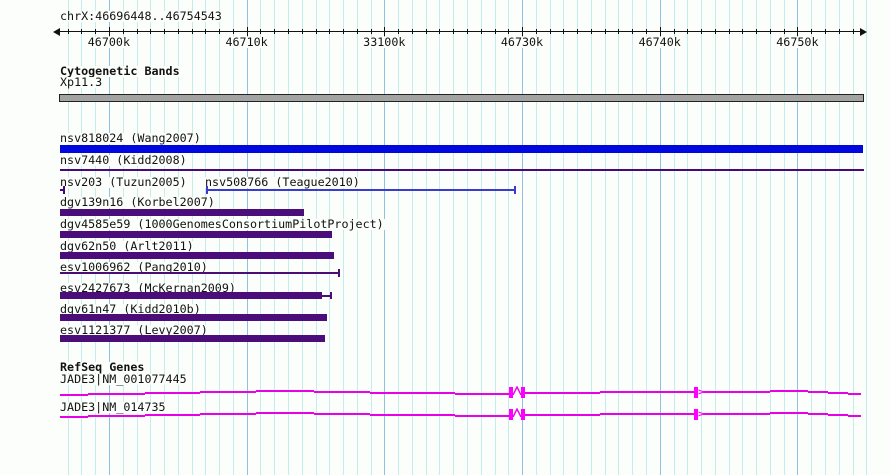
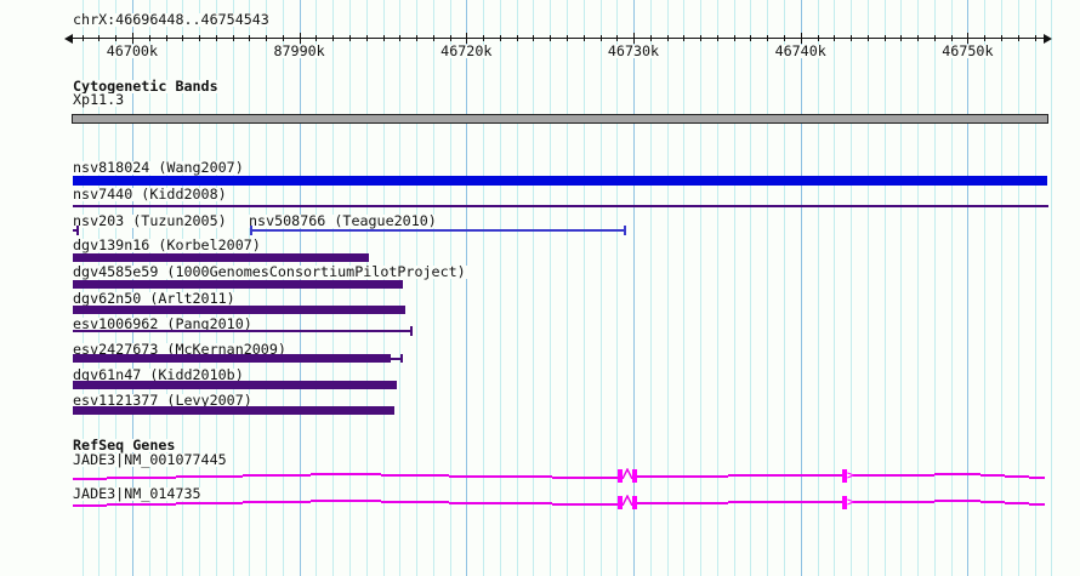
  chrX:46696448..46754543
  46700k
- 46710k
+ 87990k
- 33100k
+ 46720k
  46730k
  46740k
  46750k
  Cytogenetic Bands
  Xp11.3
  nsv818024 (Wang2007)
  nsv7440 (Kidd2008)
  nsv203 (Tuzun2005)
  nsv508766 (Teague2010)
  dgv139n16 (Korbel2007)
  dgv4585e59 (1000GenomesConsortiumPilotProject)
  dgv62n50 (Arlt2011)
  esv1006962 (Pang2010)
  esv2427673 (McKernan2009)
  dgv61n47 (Kidd2010b)
  esv1121377 (Levy2007)
  RefSeq Genes
  JADE3|NM_001077445
  >
  JADE3|NM_014735
  >
